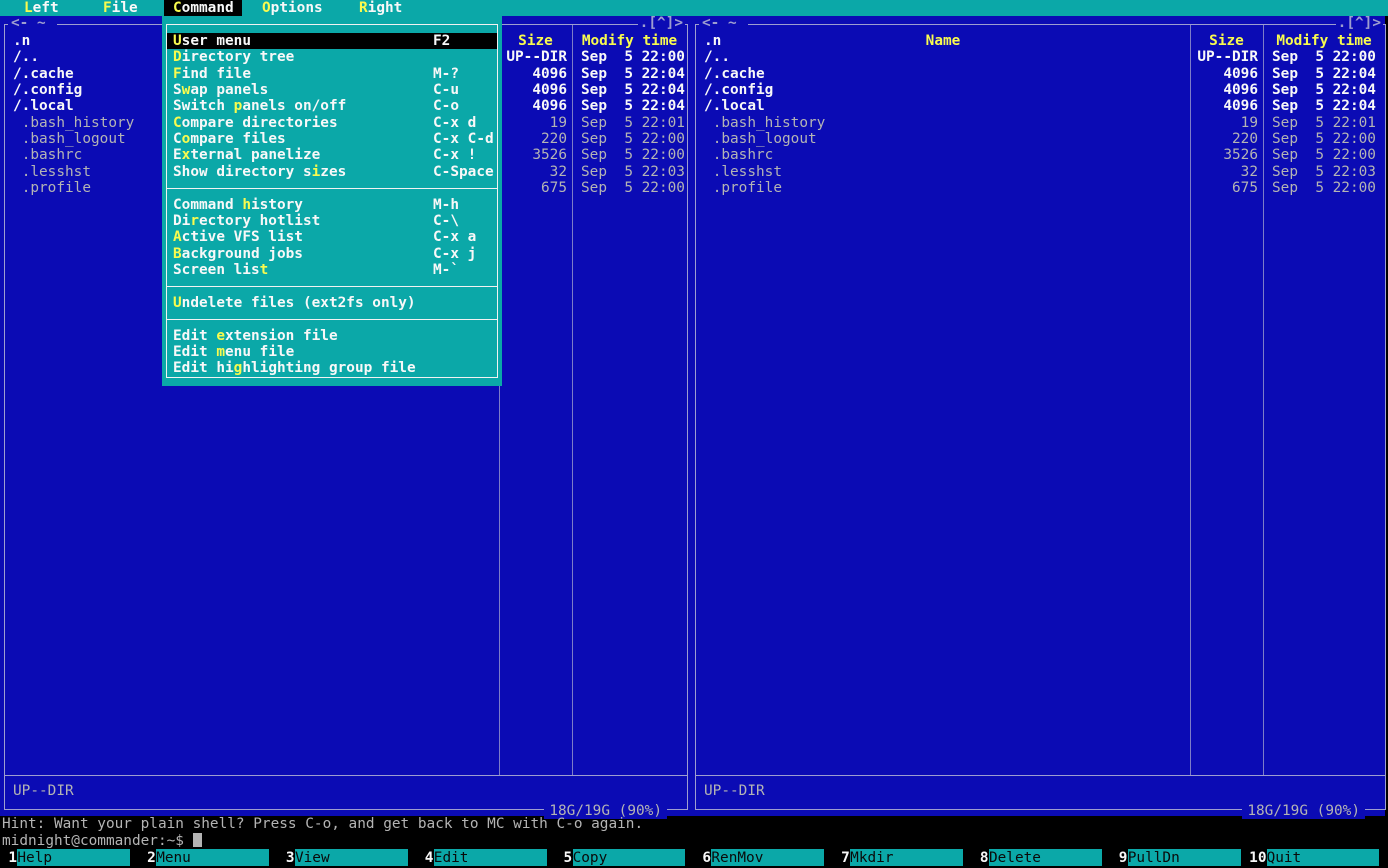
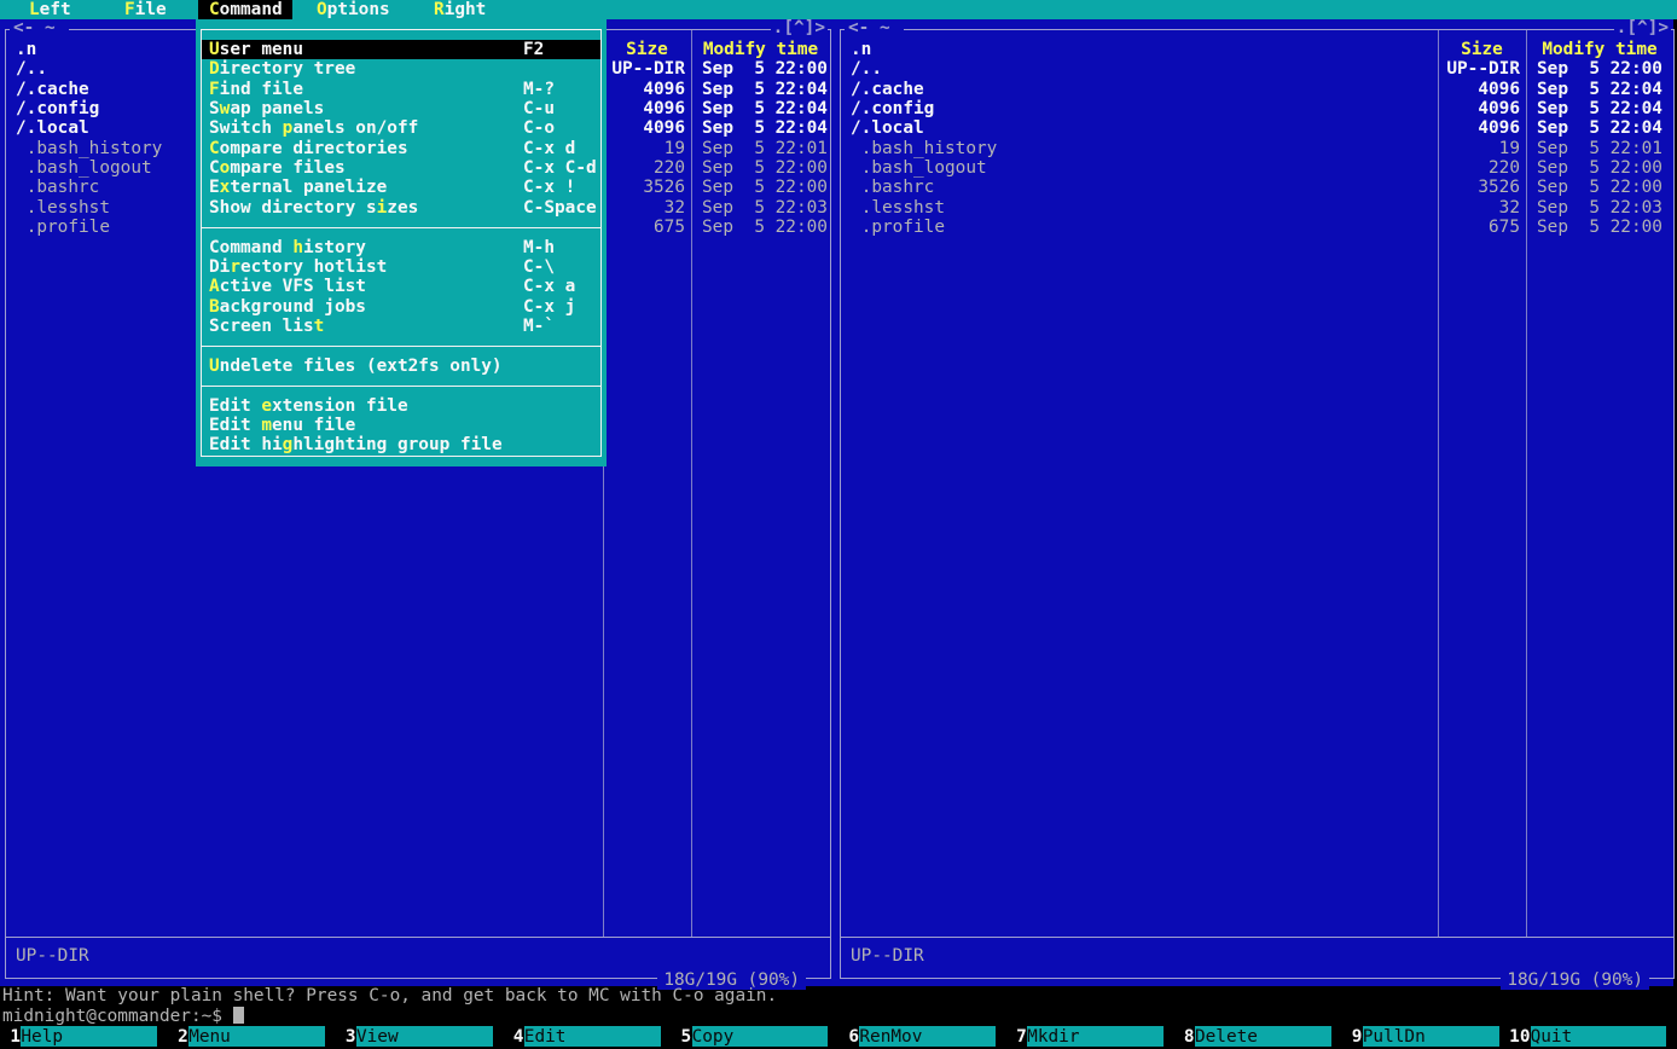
  Left
  File
  Command
  Options
  Right
  <- ~
  .[^]>
  .n
  Size
  Modify time
  /..
  UP--DIR
  Sep 5 22:00
  /.cache
  4096
  Sep 5 22:04
  /.config
  4096
  Sep 5 22:04
  /.local
  4096
  Sep 5 22:04
  .bash_history
  19
  Sep 5 22:01
  .bash_logout
  220
  Sep 5 22:00
  .bashrc
  3526
  Sep 5 22:00
  .lesshst
  32
  Sep 5 22:03
  .profile
  675
  Sep 5 22:00
  UP--DIR
  18G/19G (90%)
  <- ~
  .[^]>
  .n
- Name
  Size
  Modify time
  /..
  UP--DIR
  Sep 5 22:00
  /.cache
  4096
  Sep 5 22:04
  /.config
  4096
  Sep 5 22:04
  /.local
  4096
  Sep 5 22:04
  .bash_history
  19
  Sep 5 22:01
  .bash_logout
  220
  Sep 5 22:00
  .bashrc
  3526
  Sep 5 22:00
  .lesshst
  32
  Sep 5 22:03
  .profile
  675
  Sep 5 22:00
  UP--DIR
  18G/19G (90%)
  User menu
  F2
  Directory tree
  Find file
  M-?
  Swap panels
  C-u
  Switch panels on/off
  C-o
  Compare directories
  C-x d
  Compare files
  C-x C-d
  External panelize
  C-x !
  Show directory sizes
  C-Space
  Command history
  M-h
  Directory hotlist
  C-\
  Active VFS list
  C-x a
  Background jobs
  C-x j
  Screen list
  M-`
  Undelete files (ext2fs only)
  Edit extension file
  Edit menu file
  Edit highlighting group file
  Hint: Want your plain shell? Press C-o, and get back to MC with C-o again.
  midnight@commander:~$
  1
  Help
  2
  Menu
  3
  View
  4
  Edit
  5
  Copy
  6
  RenMov
  7
  Mkdir
  8
  Delete
  9
  PullDn
  10
  Quit
